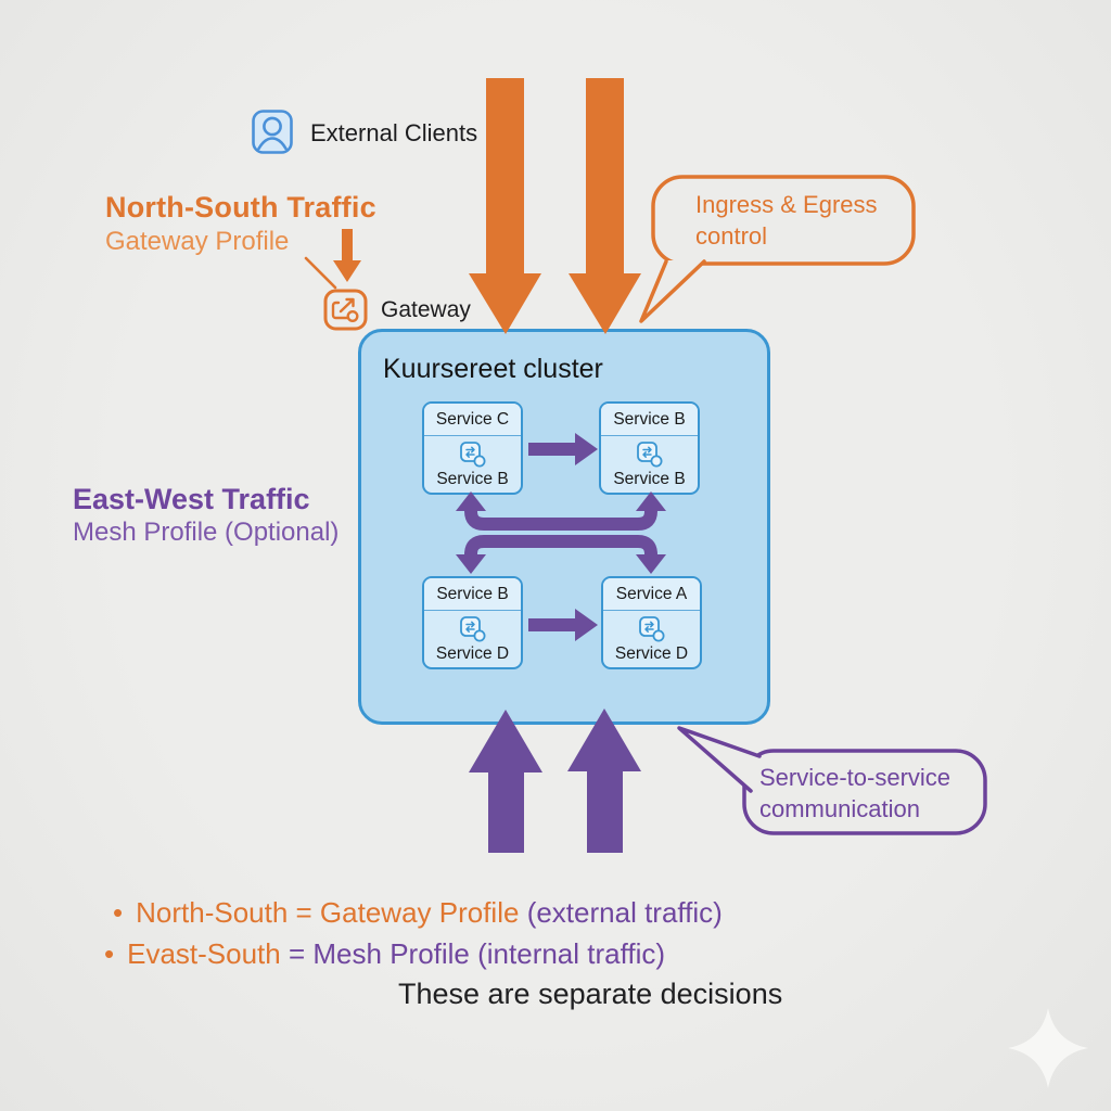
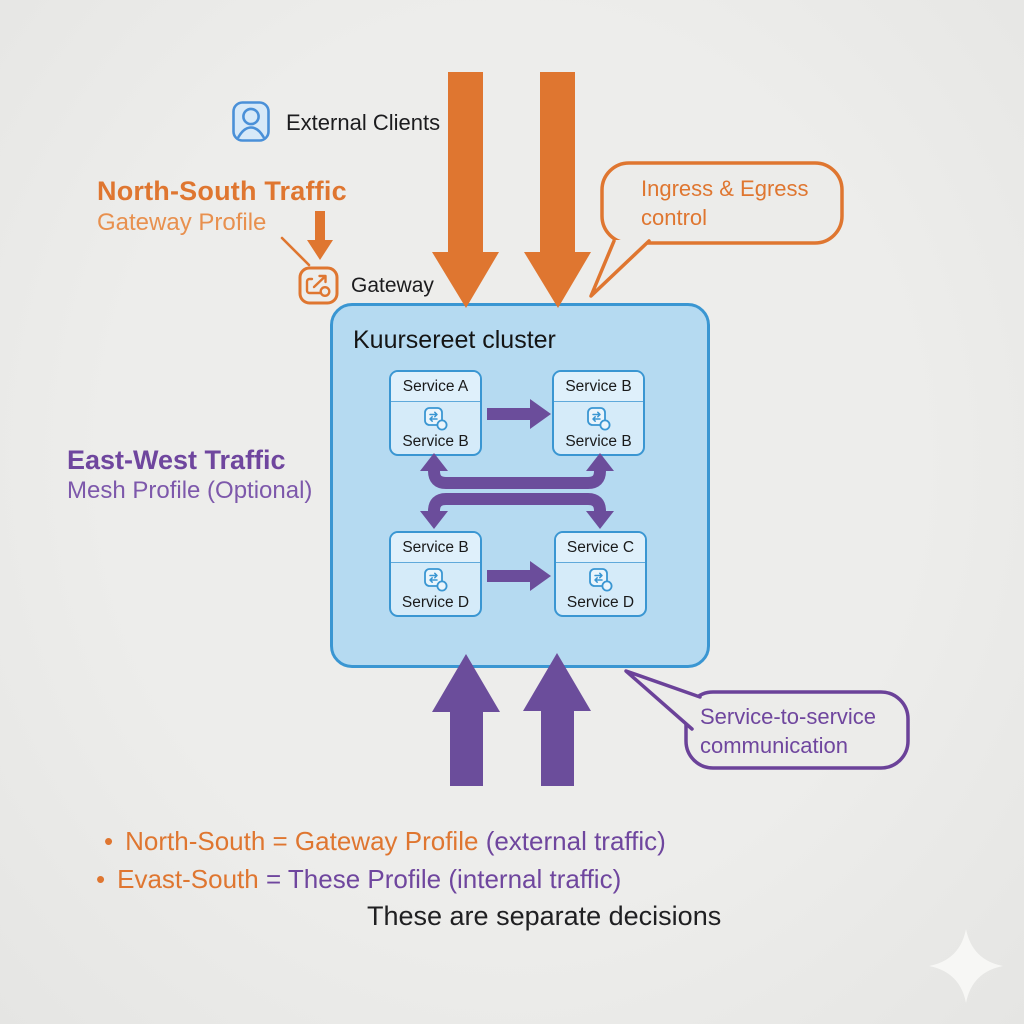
  Kuursereet cluster
- Service C
+ Service A
  Service B
  Service B
  Service B
  Service B
  Service D
- Service A
+ Service C
  Service D
  External Clients
  North-South Traffic
  Gateway Profile
  Gateway
  Ingress & Egress control
  East-West Traffic
  Mesh Profile (Optional)
  Service-to-service communication
  • North-South = Gateway Profile (external traffic)
- • Evast-South = Mesh Profile (internal traffic)
+ • Evast-South = These Profile (internal traffic)
  These are separate decisions
